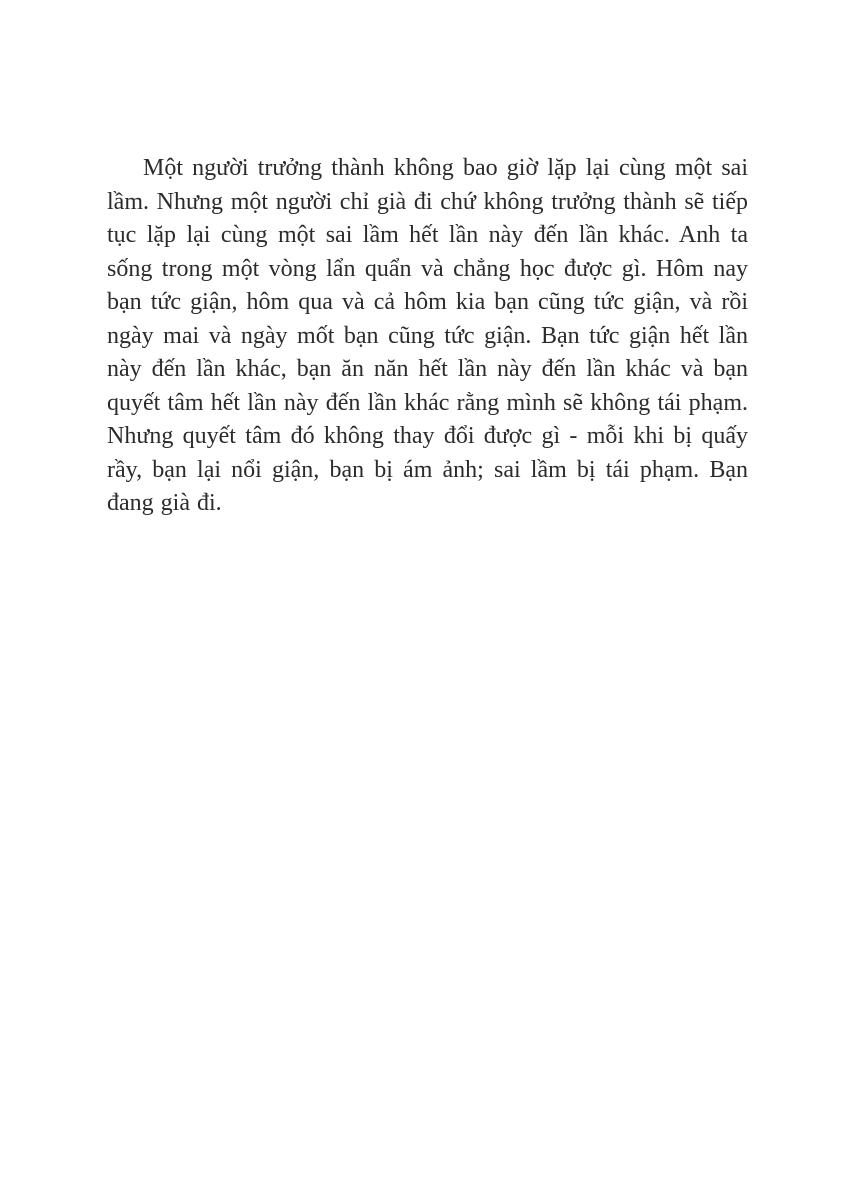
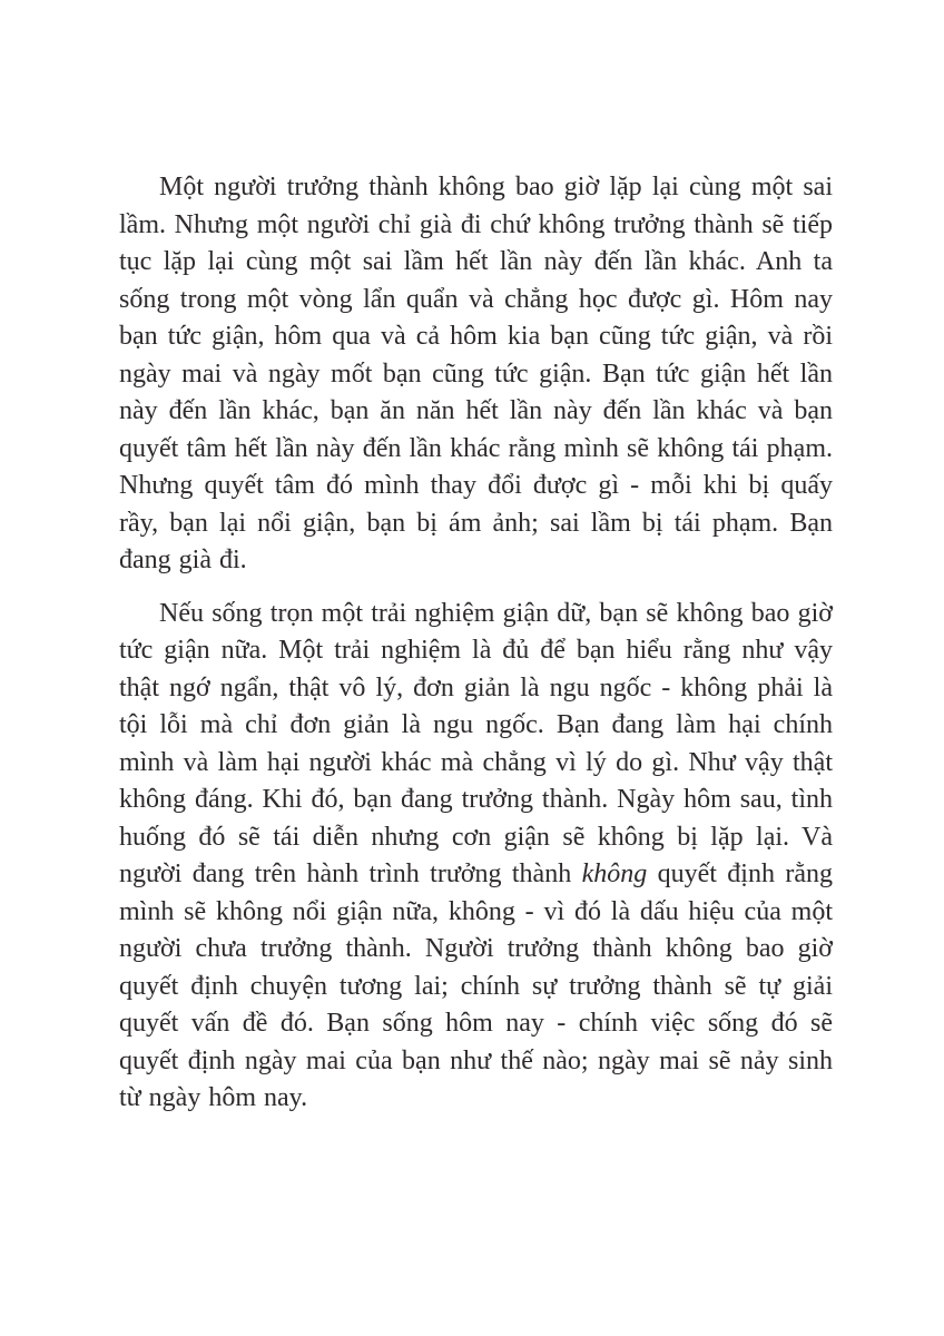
- Một người trưởng thành không bao giờ lặp lại cùng một sai lầm. Nhưng một người chỉ già đi chứ không trưởng thành sẽ tiếp tục lặp lại cùng một sai lầm hết lần này đến lần khác. Anh ta sống trong một vòng lẩn quẩn và chẳng học được gì. Hôm nay bạn tức giận, hôm qua và cả hôm kia bạn cũng tức giận, và rồi ngày mai và ngày mốt bạn cũng tức giận. Bạn tức giận hết lần này đến lần khác, bạn ăn năn hết lần này đến lần khác và bạn quyết tâm hết lần này đến lần khác rằng mình sẽ không tái phạm. Nhưng quyết tâm đó không thay đổi được gì - mỗi khi bị quấy rầy, bạn lại nổi giận, bạn bị ám ảnh; sai lầm bị tái phạm. Bạn đang già đi.
+ Một người trưởng thành không bao giờ lặp lại cùng một sai lầm. Nhưng một người chỉ già đi chứ không trưởng thành sẽ tiếp tục lặp lại cùng một sai lầm hết lần này đến lần khác. Anh ta sống trong một vòng lẩn quẩn và chẳng học được gì. Hôm nay bạn tức giận, hôm qua và cả hôm kia bạn cũng tức giận, và rồi ngày mai và ngày mốt bạn cũng tức giận. Bạn tức giận hết lần này đến lần khác, bạn ăn năn hết lần này đến lần khác và bạn quyết tâm hết lần này đến lần khác rằng mình sẽ không tái phạm. Nhưng quyết tâm đó mình thay đổi được gì - mỗi khi bị quấy rầy, bạn lại nổi giận, bạn bị ám ảnh; sai lầm bị tái phạm. Bạn đang già đi.
+ Nếu sống trọn một trải nghiệm giận dữ, bạn sẽ không bao giờ tức giận nữa. Một trải nghiệm là đủ để bạn hiểu rằng như vậy thật ngớ ngẩn, thật vô lý, đơn giản là ngu ngốc - không phải là tội lỗi mà chỉ đơn giản là ngu ngốc. Bạn đang làm hại chính mình và làm hại người khác mà chẳng vì lý do gì. Như vậy thật không đáng. Khi đó, bạn đang trưởng thành. Ngày hôm sau, tình huống đó sẽ tái diễn nhưng cơn giận sẽ không bị lặp lại. Và người đang trên hành trình trưởng thành không quyết định rằng mình sẽ không nổi giận nữa, không - vì đó là dấu hiệu của một người chưa trưởng thành. Người trưởng thành không bao giờ quyết định chuyện tương lai; chính sự trưởng thành sẽ tự giải quyết vấn đề đó. Bạn sống hôm nay - chính việc sống đó sẽ quyết định ngày mai của bạn như thế nào; ngày mai sẽ nảy sinh từ ngày hôm nay.
